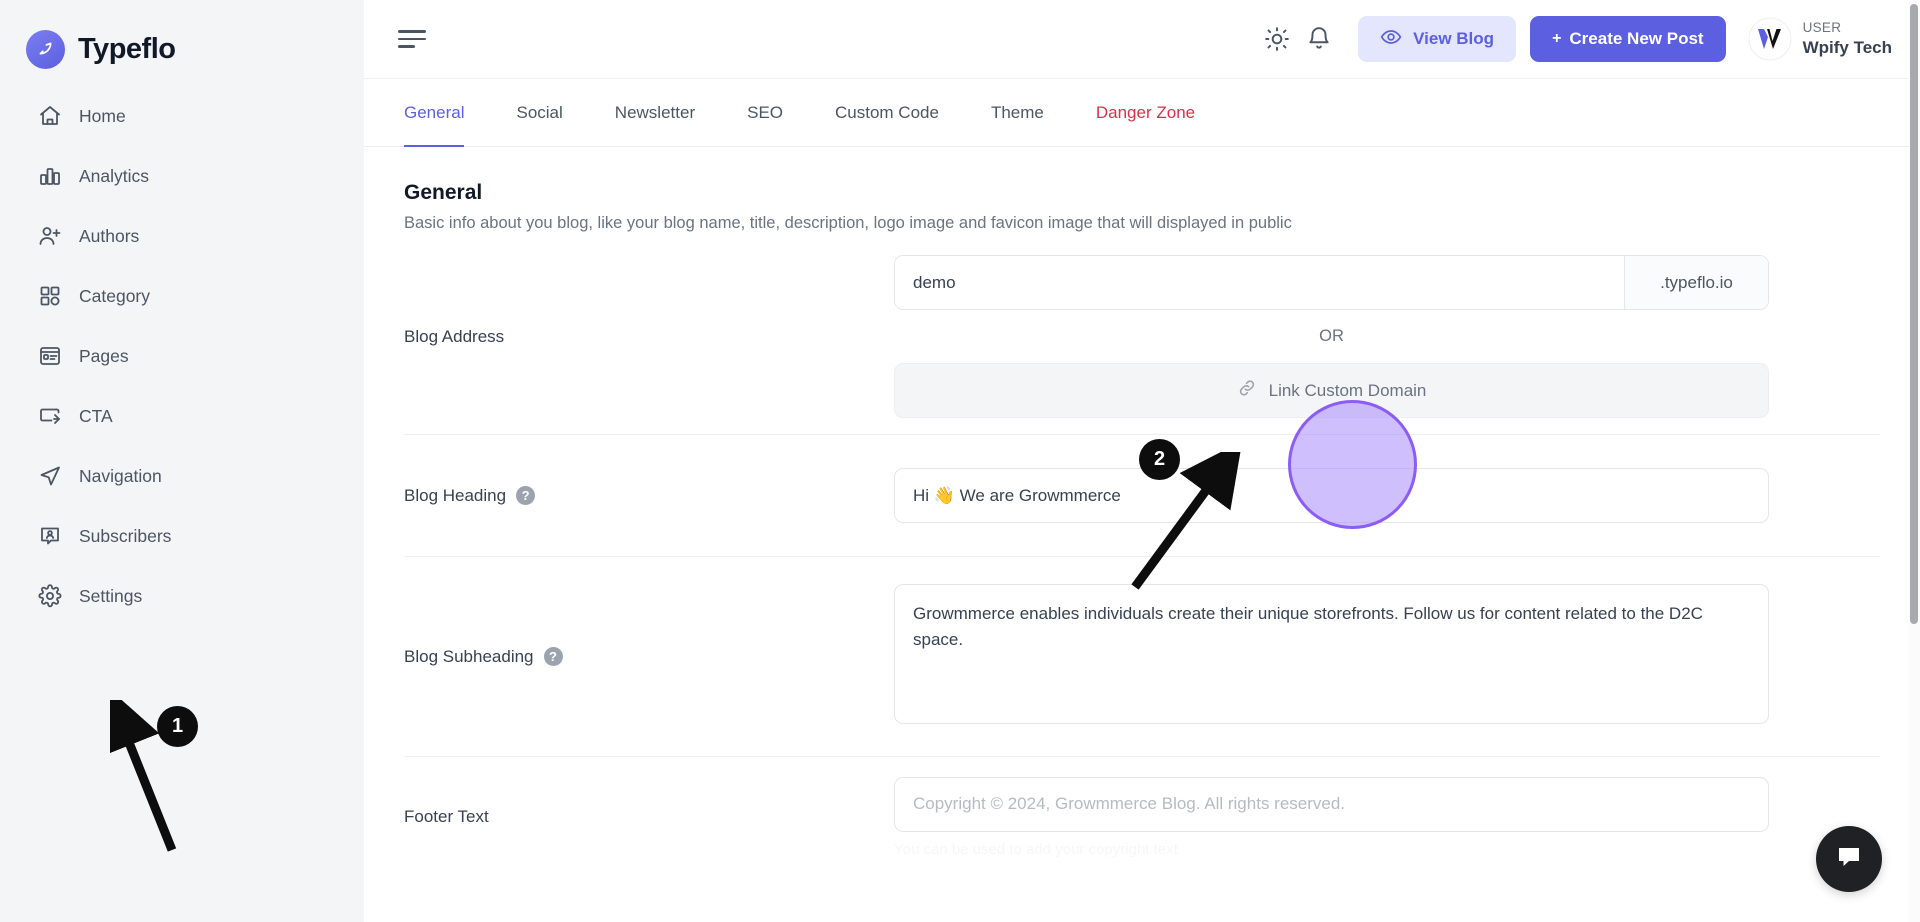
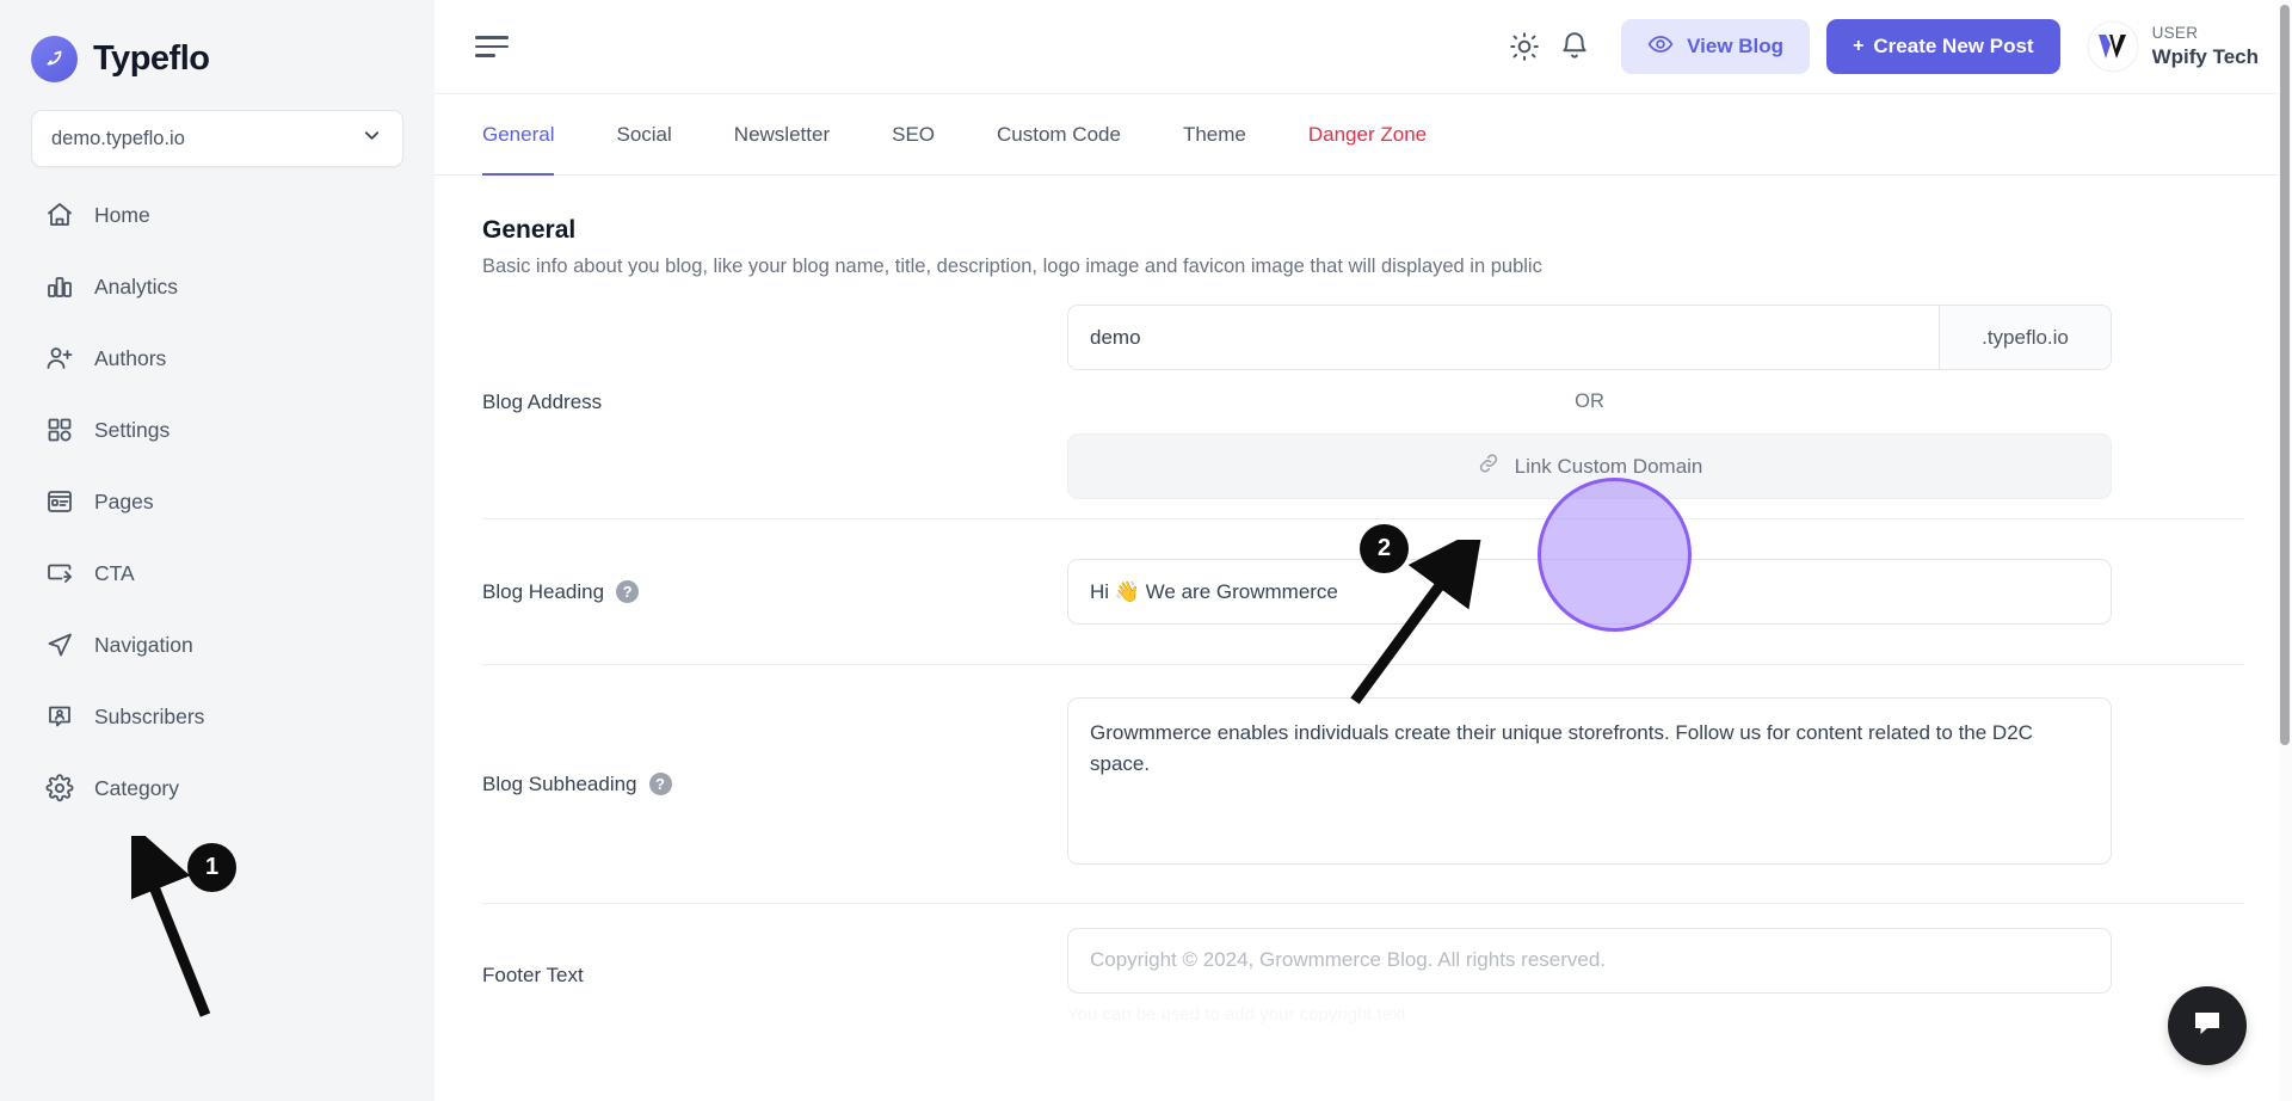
  Typeflo
+ demo.typeflo.io
  Home
  Analytics
  Authors
- Category
+ Settings
  Pages
  CTA
  Navigation
  Subscribers
- Settings
+ Category
  View Blog
  +
  Create New Post
  USER
  Wpify Tech
  General
  Social
  Newsletter
  SEO
  Custom Code
  Theme
  Danger Zone
  General
  Basic info about you blog, like your blog name, title, description, logo image and favicon image that will displayed in public
  Blog Address
  demo
  .typeflo.io
  OR
  Link Custom Domain
  Blog Heading
  ?
  Hi 👋 We are Growmmerce
  Blog Subheading
  ?
  Footer Text
  Copyright © 2024, Growmmerce Blog. All rights reserved.
  1
  2
